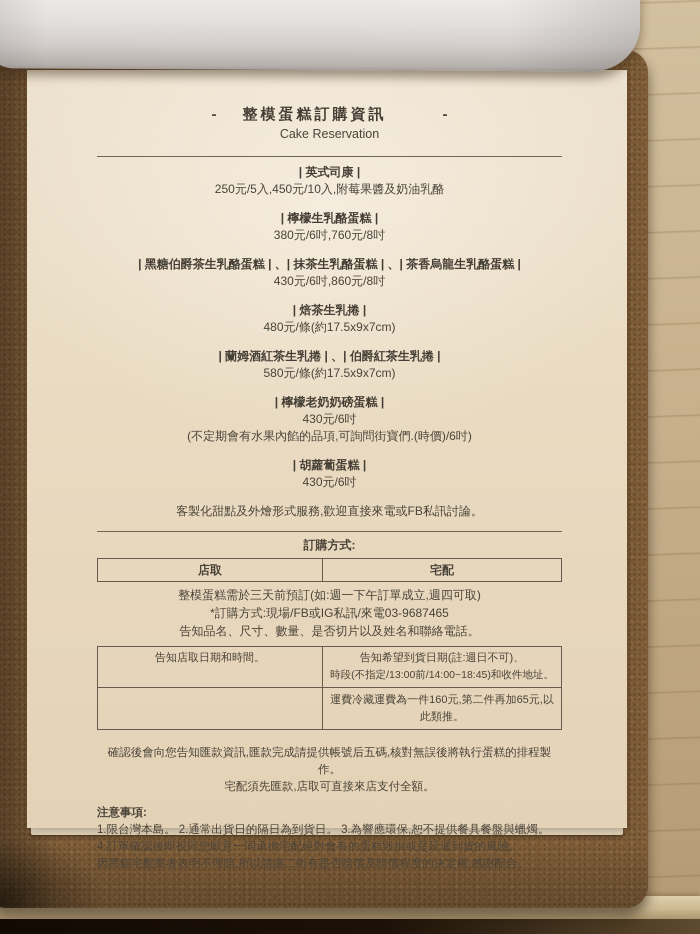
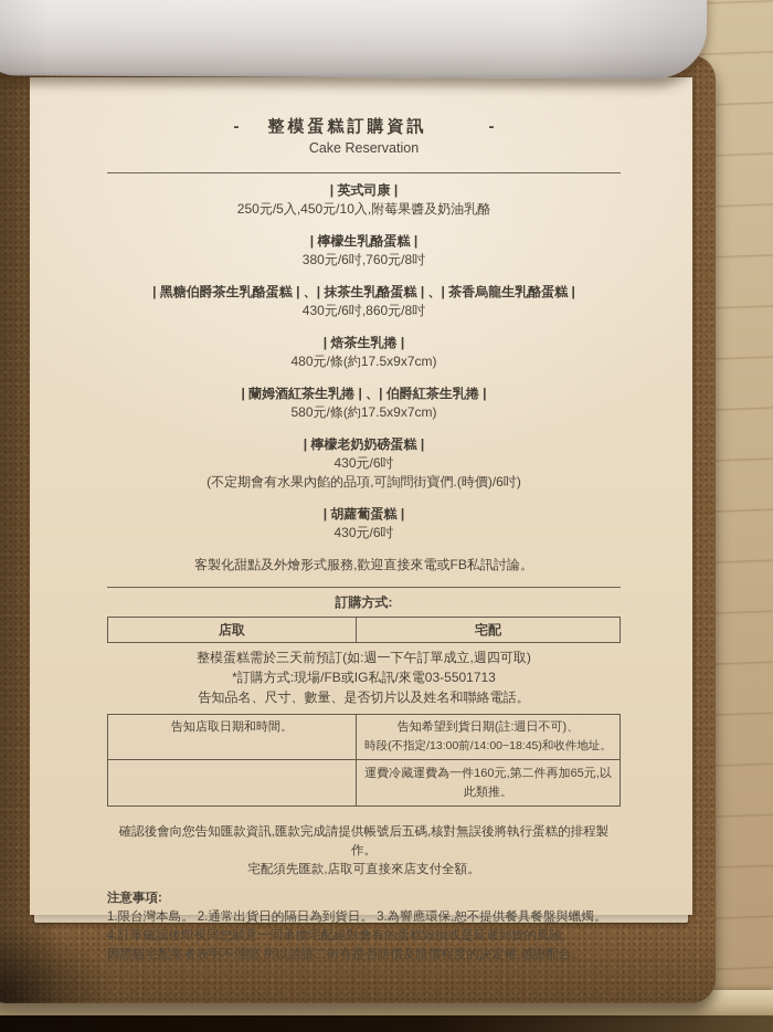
  -
  整模蛋糕訂購資訊
  -
  Cake Reservation
  | 英式司康 |
  250元/5入,450元/10入,附莓果醬及奶油乳酪
  | 檸檬生乳酪蛋糕 |
  380元/6吋,760元/8吋
  | 黑糖伯爵茶生乳酪蛋糕 | 、| 抹茶生乳酪蛋糕 | 、| 茶香烏龍生乳酪蛋糕 |
  430元/6吋,860元/8吋
  | 焙茶生乳捲 |
  480元/條(約17.5x9x7cm)
  | 蘭姆酒紅茶生乳捲 | 、| 伯爵紅茶生乳捲 |
  580元/條(約17.5x9x7cm)
  | 檸檬老奶奶磅蛋糕 |
  430元/6吋
  (不定期會有水果內餡的品項,可詢問街寶們.(時價)/6吋)
  | 胡蘿蔔蛋糕 |
  430元/6吋
  客製化甜點及外燴形式服務,歡迎直接來電或FB私訊討論。
  訂購方式:
  店取	宅配
  整模蛋糕需於三天前預訂(如:週一下午訂單成立,週四可取)
- *訂購方式:現場/FB或IG私訊/來電03-9687465
+ *訂購方式:現場/FB或IG私訊/來電03-5501713
  告知品名、尺寸、數量、是否切片以及姓名和聯絡電話。
  告知店取日期和時間。	告知希望到貨日期(註:週日不可)、 時段(不指定/13:00前/14:00~18:45)和收件地址。
  	運費冷藏運費為一件160元,第二件再加65元,以此類推。
  確認後會向您告知匯款資訊,匯款完成請提供帳號后五碼,核對無誤後將執行蛋糕的排程製作。
  宅配須先匯款,店取可直接來店支付全額。
  注意事項:
  1.限台灣本島。 2.通常出貨日的隔日為到貨日。 3.為響應環保,恕不提供餐具餐盤與蠟燭。
  4.訂單確認後即視同您願意一同承擔宅配絕對會有的蛋糕毀損或是延遲到貨的風險,
  因黑貓宅配業者表明不理賠,所以請讓二街有是否賠償及賠償程度的決定權,感謝配合。
